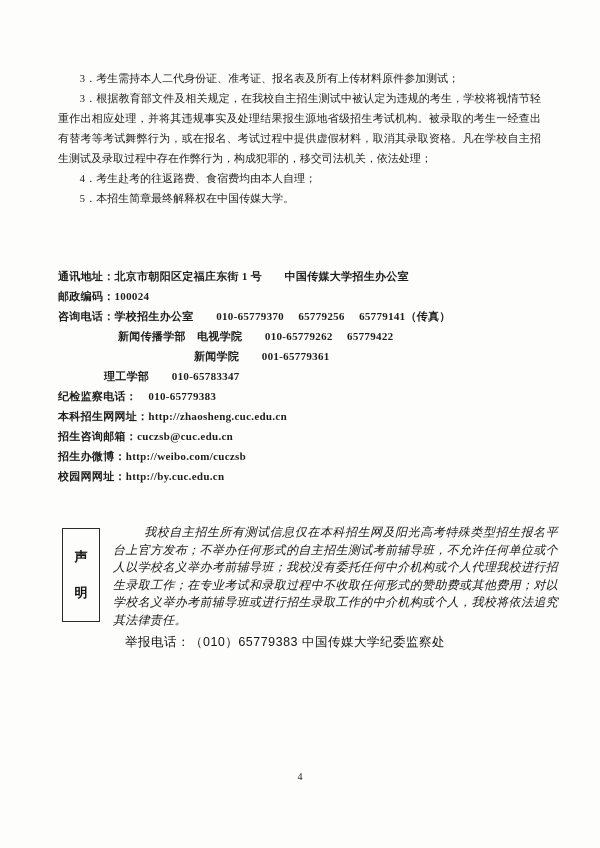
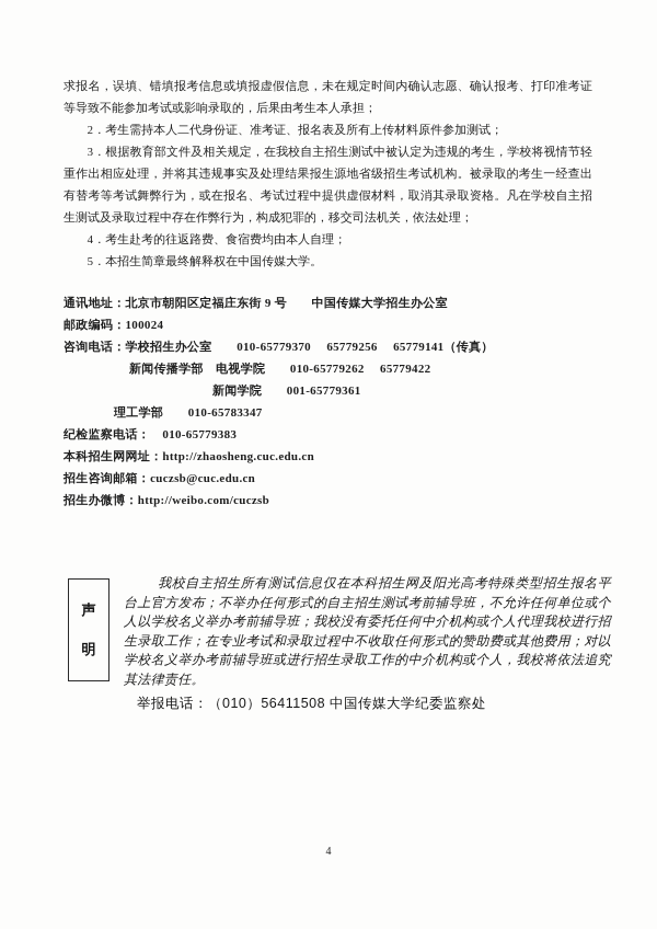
+ 求报名，误填、错填报考信息或填报虚假信息，未在规定时间内确认志愿、确认报考、打印准考证等导致不能参加考试或影响录取的，后果由考生本人承担；
- 3．考生需持本人二代身份证、准考证、报名表及所有上传材料原件参加测试；
+ 2．考生需持本人二代身份证、准考证、报名表及所有上传材料原件参加测试；
  3．根据教育部文件及相关规定，在我校自主招生测试中被认定为违规的考生，学校将视情节轻重作出相应处理，并将其违规事实及处理结果报生源地省级招生考试机构。被录取的考生一经查出有替考等考试舞弊行为，或在报名、考试过程中提供虚假材料，取消其录取资格。凡在学校自主招生测试及录取过程中存在作弊行为，构成犯罪的，移交司法机关，依法处理；
  4．考生赴考的往返路费、食宿费均由本人自理；
  5．本招生简章最终解释权在中国传媒大学。
- 通讯地址：北京市朝阳区定福庄东街 1 号 中国传媒大学招生办公室
+ 通讯地址：北京市朝阳区定福庄东街 9 号 中国传媒大学招生办公室
  邮政编码：100024
  咨询电话：学校招生办公室 010-65779370 65779256 65779141（传真）
  新闻传播学部 电视学院 010-65779262 65779422
  新闻学院 001-65779361
  理工学部 010-65783347
  纪检监察电话： 010-65779383
  本科招生网网址：http://zhaosheng.cuc.edu.cn
  招生咨询邮箱：cuczsb@cuc.edu.cn
  招生办微博：http://weibo.com/cuczsb
- 校园网网址：http://by.cuc.edu.cn
  声
  明
  我校自主招生所有测试信息仅在本科招生网及阳光高考特殊类型招生报名平台上官方发布；不举办任何形式的自主招生测试考前辅导班，不允许任何单位或个人以学校名义举办考前辅导班；我校没有委托任何中介机构或个人代理我校进行招生录取工作；在专业考试和录取过程中不收取任何形式的赞助费或其他费用；对以学校名义举办考前辅导班或进行招生录取工作的中介机构或个人，我校将依法追究其法律责任。
- 举报电话：（010）65779383 中国传媒大学纪委监察处
+ 举报电话：（010）56411508 中国传媒大学纪委监察处
  4
